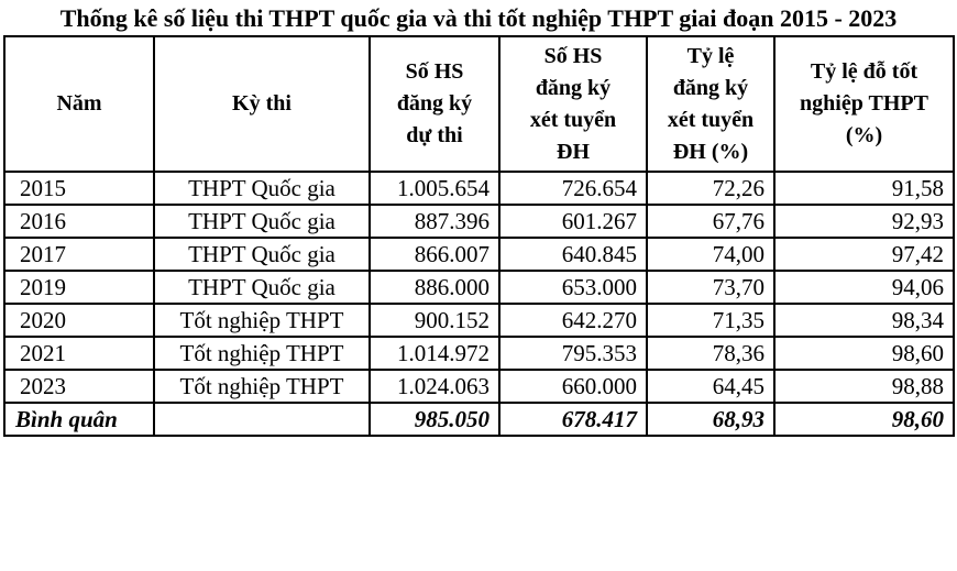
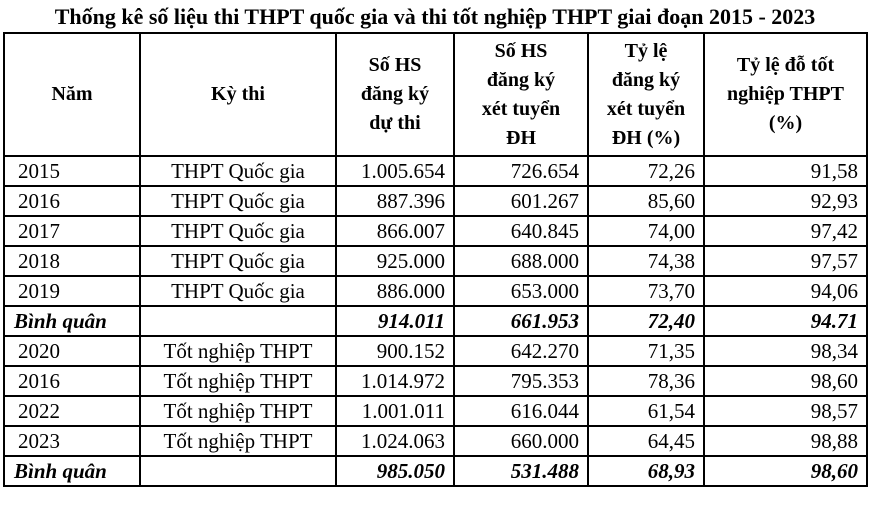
  Thống kê số liệu thi THPT quốc gia và thi tốt nghiệp THPT giai đoạn 2015 - 2023
  Năm	Kỳ thi	Số HS đăng ký dự thi	Số HS đăng ký xét tuyển ĐH	Tỷ lệ đăng ký xét tuyển ĐH (%)	Tỷ lệ đỗ tốt nghiệp THPT (%)
  2015	THPT Quốc gia	1.005.654	726.654	72,26	91,58
- 2016	THPT Quốc gia	887.396	601.267	67,76	92,93
+ 2016	THPT Quốc gia	887.396	601.267	85,60	92,93
  2017	THPT Quốc gia	866.007	640.845	74,00	97,42
+ 2018	THPT Quốc gia	925.000	688.000	74,38	97,57
  2019	THPT Quốc gia	886.000	653.000	73,70	94,06
+ Bình quân		914.011	661.953	72,40	94.71
  2020	Tốt nghiệp THPT	900.152	642.270	71,35	98,34
- 2021	Tốt nghiệp THPT	1.014.972	795.353	78,36	98,60
+ 2016	Tốt nghiệp THPT	1.014.972	795.353	78,36	98,60
+ 2022	Tốt nghiệp THPT	1.001.011	616.044	61,54	98,57
  2023	Tốt nghiệp THPT	1.024.063	660.000	64,45	98,88
- Bình quân		985.050	678.417	68,93	98,60
+ Bình quân		985.050	531.488	68,93	98,60
